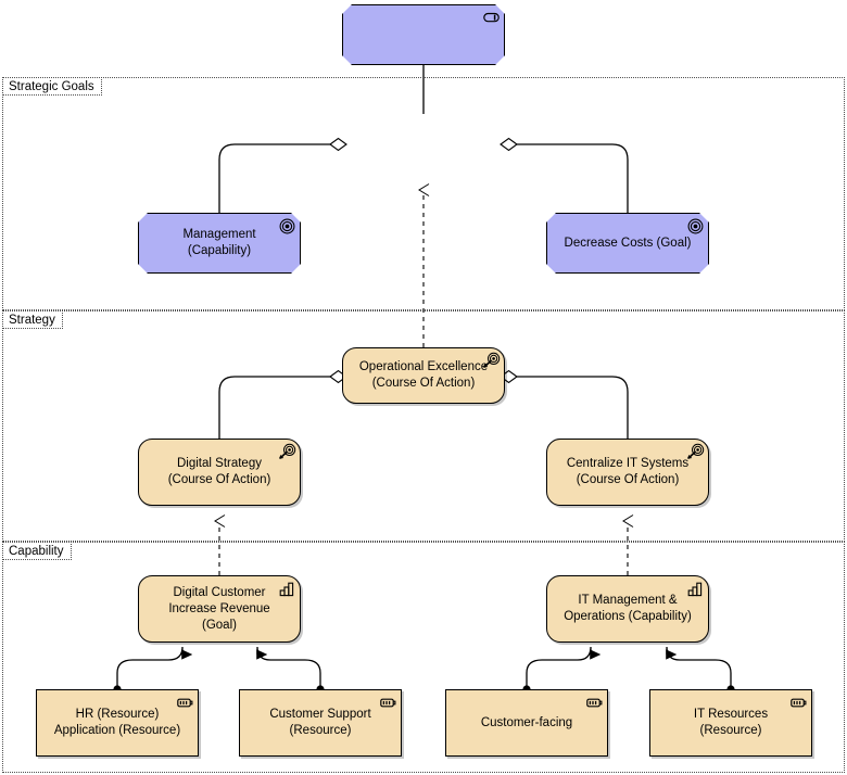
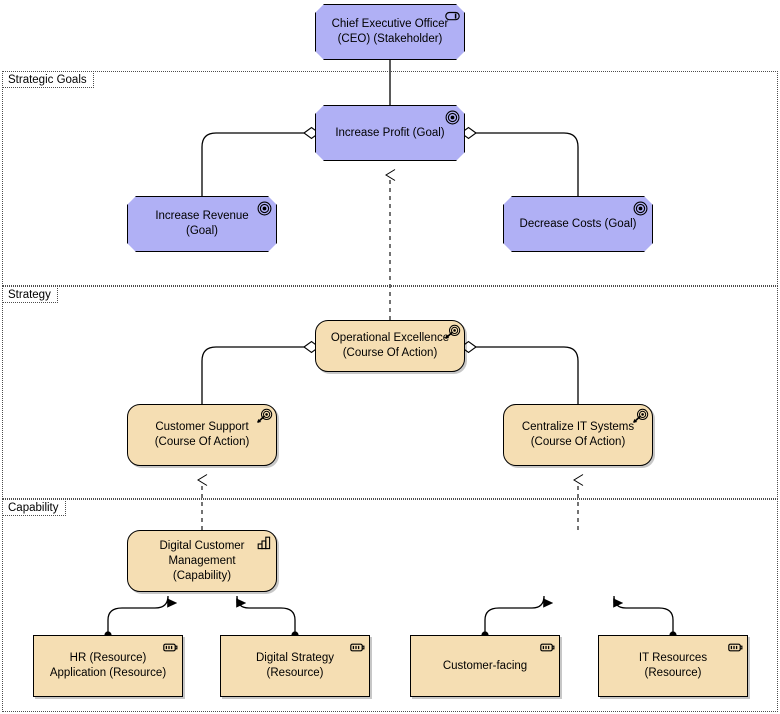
  Strategic Goals
  Strategy
  Capability
+ Chief Executive Officer
+ (CEO) (Stakeholder)
+ Increase Profit (Goal)
- Management (Capability)
+ Increase Revenue (Goal)
  Decrease Costs (Goal)
  Operational Excellenc
  (Course Of Action)
- Digital Strategy
+ Customer Support
  (Course Of Action)
  Centralize IT Systems
  (Course Of Action)
  Digital Customer
- Increase Revenue (Goal)
+ Management (Capability)
- IT Management &
- Operations (Capability)
  HR (Resource)
  Application (Resource)
- Customer Support
+ Digital Strategy
  (Resource)
  Customer-facing
  IT Resources (Resource)
